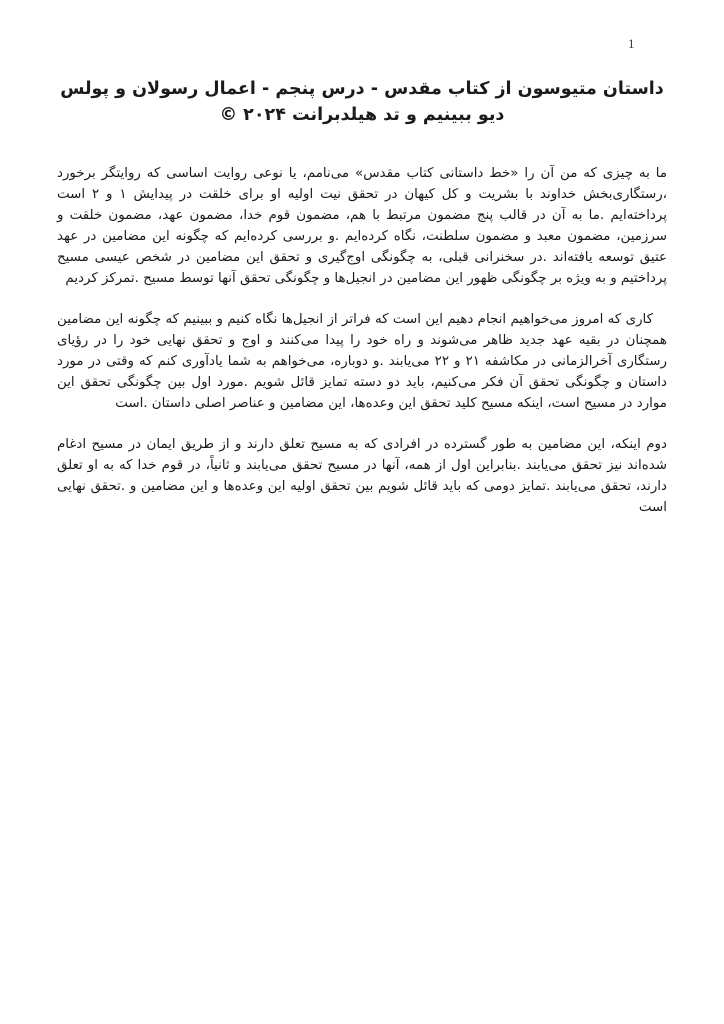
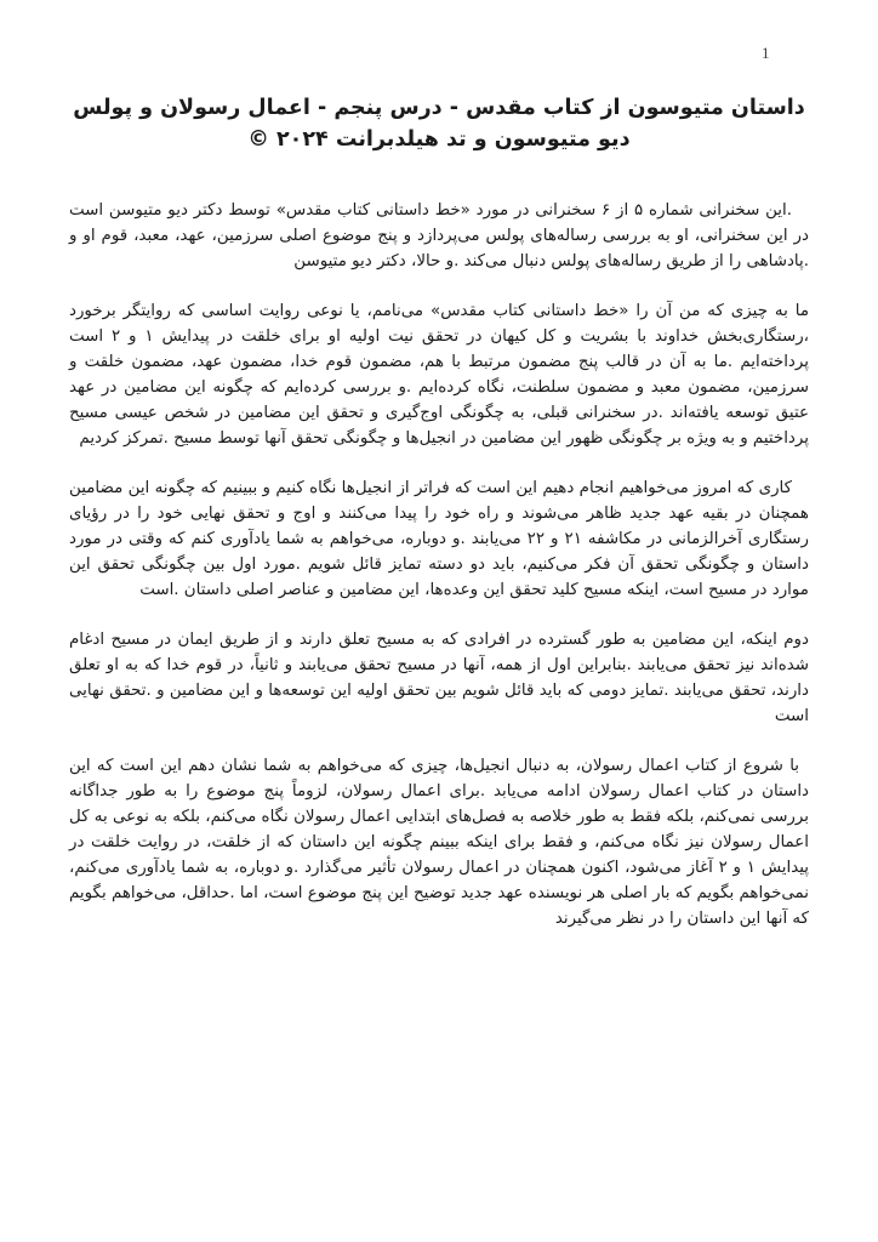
  1
  داستان متیوسون از کتاب مقدس - درس پنجم - اعمال رسولان و پولس
- دیو ببینیم و تد هیلدبرانت ۲۰۲۴ ©
+ دیو متیوسون و تد هیلدبرانت ۲۰۲۴ ©
+ .این سخنرانی شماره ۵ از ۶ سخنرانی در مورد «خط داستانی کتاب مقدس» توسط دکتر دیو متیوسن است در این سخنرانی، او به بررسی رساله‌های پولس می‌پردازد و پنج موضوع اصلی سرزمین، عهد، معبد، قوم او و .پادشاهی را از طریق رساله‌های پولس دنبال می‌کند .و حالا، دکتر دیو متیوسن
  ما به چیزی که من آن را «خط داستانی کتاب مقدس» می‌نامم، یا نوعی روایت اساسی که روایتگر برخورد ،رستگاری‌بخش خداوند با بشریت و کل کیهان در تحقق نیت اولیه او برای خلقت در پیدایش ۱ و ۲ است پرداخته‌ایم .ما به آن در قالب پنج مضمون مرتبط با هم، مضمون قوم خدا، مضمون عهد، مضمون خلقت و سرزمین، مضمون معبد و مضمون سلطنت، نگاه کرده‌ایم .و بررسی کرده‌ایم که چگونه این مضامین در عهد عتیق توسعه یافته‌اند .در سخنرانی قبلی، به چگونگی اوج‌گیری و تحقق این مضامین در شخص عیسی مسیح پرداختیم و به ویژه بر چگونگی ظهور این مضامین در انجیل‌ها و چگونگی تحقق آنها توسط مسیح .تمرکز کردیم
  کاری که امروز می‌خواهیم انجام دهیم این است که فراتر از انجیل‌ها نگاه کنیم و ببینیم که چگونه این مضامین همچنان در بقیه عهد جدید ظاهر می‌شوند و راه خود را پیدا می‌کنند و اوج و تحقق نهایی خود را در رؤیای رستگاری آخرالزمانی در مکاشفه ۲۱ و ۲۲ می‌یابند .و دوباره، می‌خواهم به شما یادآوری کنم که وقتی در مورد داستان و چگونگی تحقق آن فکر می‌کنیم، باید دو دسته تمایز قائل شویم .مورد اول بین چگونگی تحقق این موارد در مسیح است، اینکه مسیح کلید تحقق این وعده‌ها، این مضامین و عناصر اصلی داستان .است
- دوم اینکه، این مضامین به طور گسترده در افرادی که به مسیح تعلق دارند و از طریق ایمان در مسیح ادغام شده‌اند نیز تحقق می‌یابند .بنابراین اول از همه، آنها در مسیح تحقق می‌یابند و ثانیاً، در قوم خدا که به او تعلق دارند، تحقق می‌یابند .تمایز دومی که باید قائل شویم بین تحقق اولیه این وعده‌ها و این مضامین و .تحقق نهایی است
+ دوم اینکه، این مضامین به طور گسترده در افرادی که به مسیح تعلق دارند و از طریق ایمان در مسیح ادغام شده‌اند نیز تحقق می‌یابند .بنابراین اول از همه، آنها در مسیح تحقق می‌یابند و ثانیاً، در قوم خدا که به او تعلق دارند، تحقق می‌یابند .تمایز دومی که باید قائل شویم بین تحقق اولیه این توسعه‌ها و این مضامین و .تحقق نهایی است
+ با شروع از کتاب اعمال رسولان، به دنبال انجیل‌ها، چیزی که می‌خواهم به شما نشان دهم این است که این داستان در کتاب اعمال رسولان ادامه می‌یابد .برای اعمال رسولان، لزوماً پنج موضوع را به طور جداگانه بررسی نمی‌کنم، بلکه فقط به طور خلاصه به فصل‌های ابتدایی اعمال رسولان نگاه می‌کنم، بلکه به نوعی به کل اعمال رسولان نیز نگاه می‌کنم، و فقط برای اینکه ببینم چگونه این داستان که از خلقت، در روایت خلقت در پیدایش ۱ و ۲ آغاز می‌شود، اکنون همچنان در اعمال رسولان تأثیر می‌گذارد .و دوباره، به شما یادآوری می‌کنم، نمی‌خواهم بگویم که بار اصلی هر نویسنده عهد جدید توضیح این پنج موضوع است، اما .حداقل، می‌خواهم بگویم که آنها این داستان را در نظر می‌گیرند
